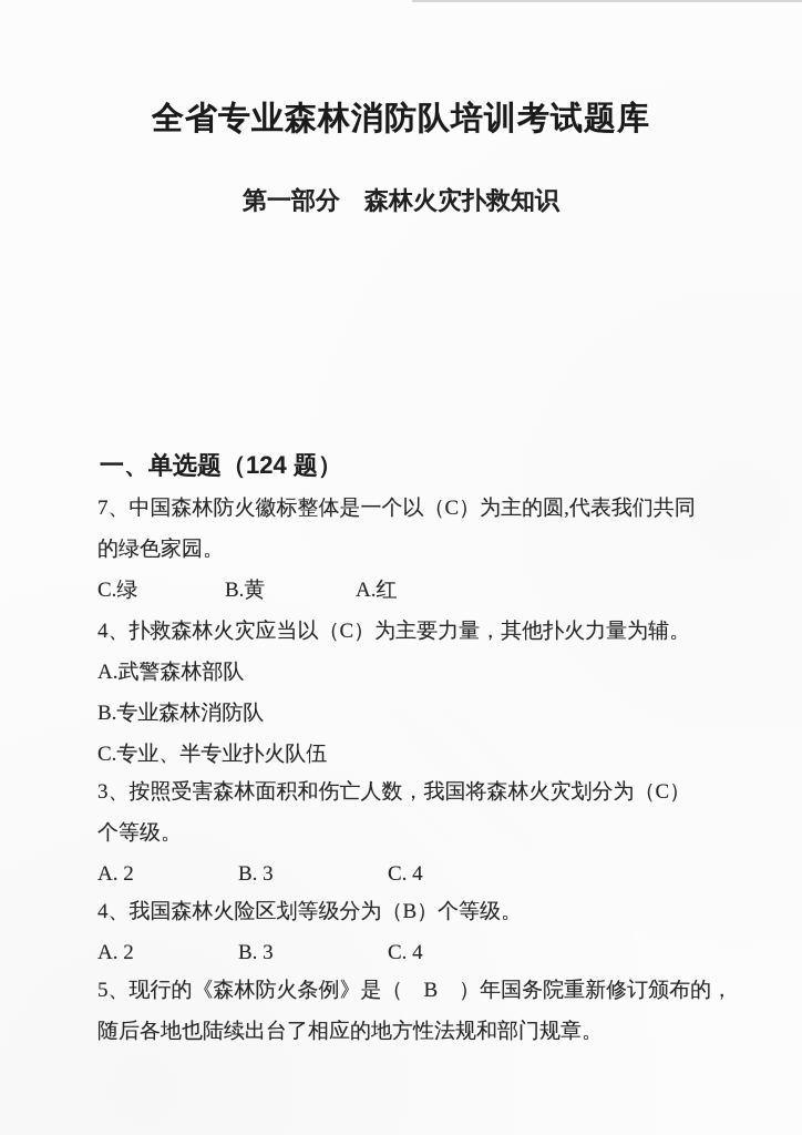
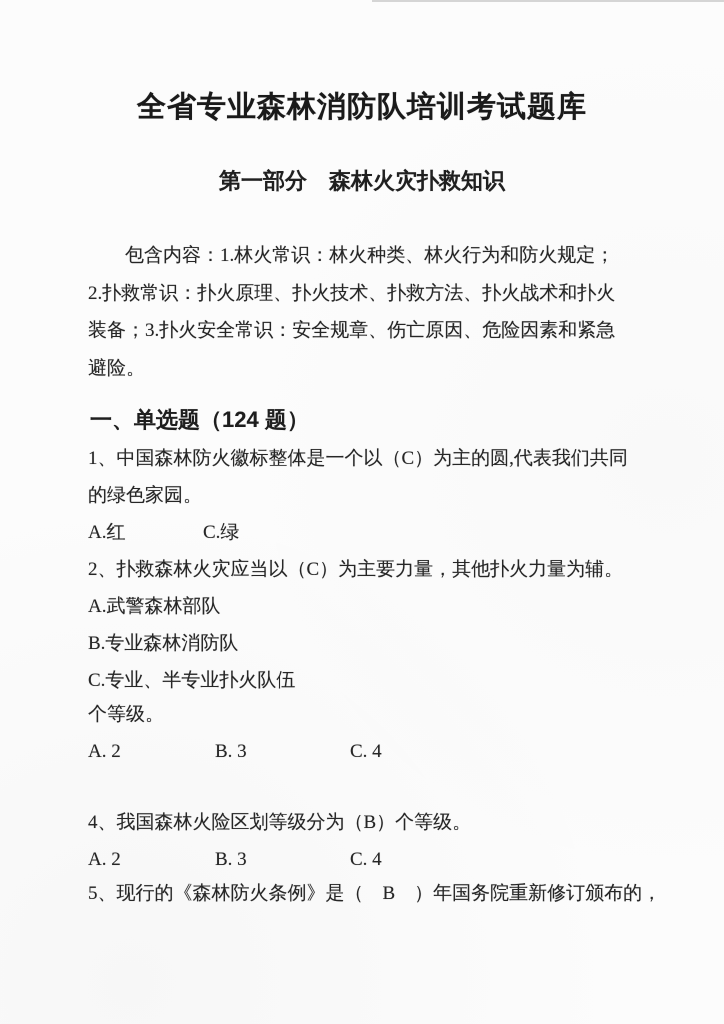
  全省专业森林消防队培训考试题库
  第一部分 森林火灾扑救知识
+ 包含内容：1.林火常识：林火种类、林火行为和防火规定；
+ 2.扑救常识：扑火原理、扑火技术、扑救方法、扑火战术和扑火
+ 装备；3.扑火安全常识：安全规章、伤亡原因、危险因素和紧急
+ 避险。
  一、单选题（124 题）
- 7、中国森林防火徽标整体是一个以（C）为主的圆,代表我们共同
+ 1、中国森林防火徽标整体是一个以（C）为主的圆,代表我们共同
  的绿色家园。
- C.绿
+ A.红
- B.黄
- A.红
+ C.绿
- 4、扑救森林火灾应当以（C）为主要力量，其他扑火力量为辅。
+ 2、扑救森林火灾应当以（C）为主要力量，其他扑火力量为辅。
  A.武警森林部队
  B.专业森林消防队
  C.专业、半专业扑火队伍
- 3、按照受害森林面积和伤亡人数，我国将森林火灾划分为（C）
  个等级。
  A. 2
  B. 3
  C. 4
  4、我国森林火险区划等级分为（B）个等级。
  A. 2
  B. 3
  C. 4
  5、现行的《森林防火条例》是（ B ）年国务院重新修订颁布的，
- 随后各地也陆续出台了相应的地方性法规和部门规章。
